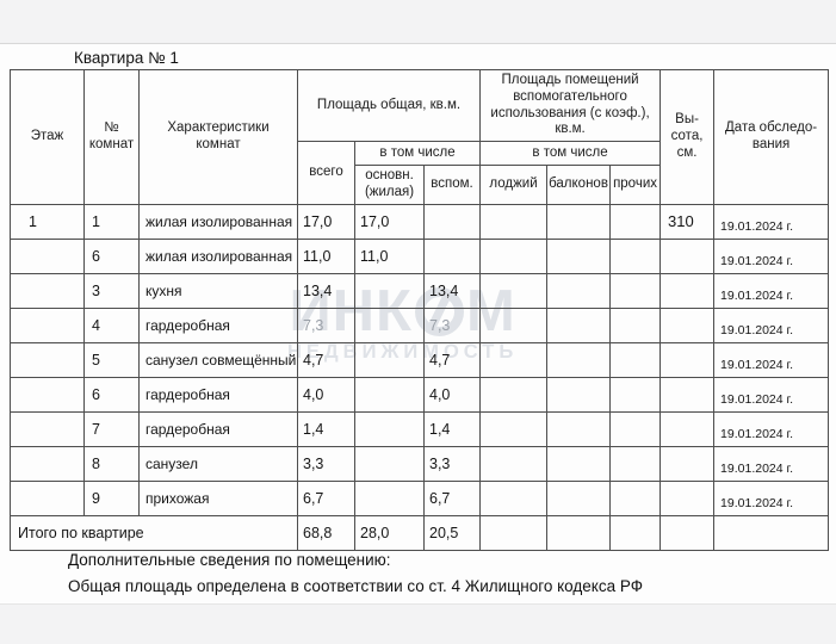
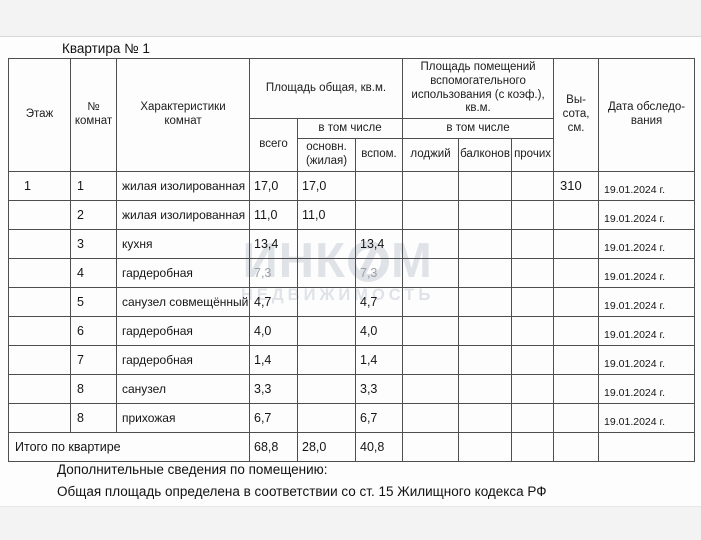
  Квартира № 1
  ИНК
  М
  НЕДВИЖИМОСТЬ
  Этаж	№ комнат	Характеристики комнат	Площадь общая, кв.м.	Площадь помещений вспомогательного использования (с коэф.), кв.м.	Вы- сота, см.	Дата обследо- вания
  всего	в том числе	в том числе
  основн. (жилая)	вспом.	лоджий	балконов	прочих
  1	1	жилая изолированная	17,0	17,0					310	19.01.2024 г.
- 	6	жилая изолированная	11,0	11,0						19.01.2024 г.
+ 	2	жилая изолированная	11,0	11,0						19.01.2024 г.
  	3	кухня	13,4		13,4					19.01.2024 г.
  	4	гардеробная	7,3		7,3					19.01.2024 г.
  	5	санузел совмещённый	4,7		4,7					19.01.2024 г.
  	6	гардеробная	4,0		4,0					19.01.2024 г.
  	7	гардеробная	1,4		1,4					19.01.2024 г.
  	8	санузел	3,3		3,3					19.01.2024 г.
- 	9	прихожая	6,7		6,7					19.01.2024 г.
+ 	8	прихожая	6,7		6,7					19.01.2024 г.
- Итого по квартире	68,8	28,0	20,5
+ Итого по квартире	68,8	28,0	40,8
  Дополнительные сведения по помещению:
- Общая площадь определена в соответствии со ст. 4 Жилищного кодекса РФ
+ Общая площадь определена в соответствии со ст. 15 Жилищного кодекса РФ
